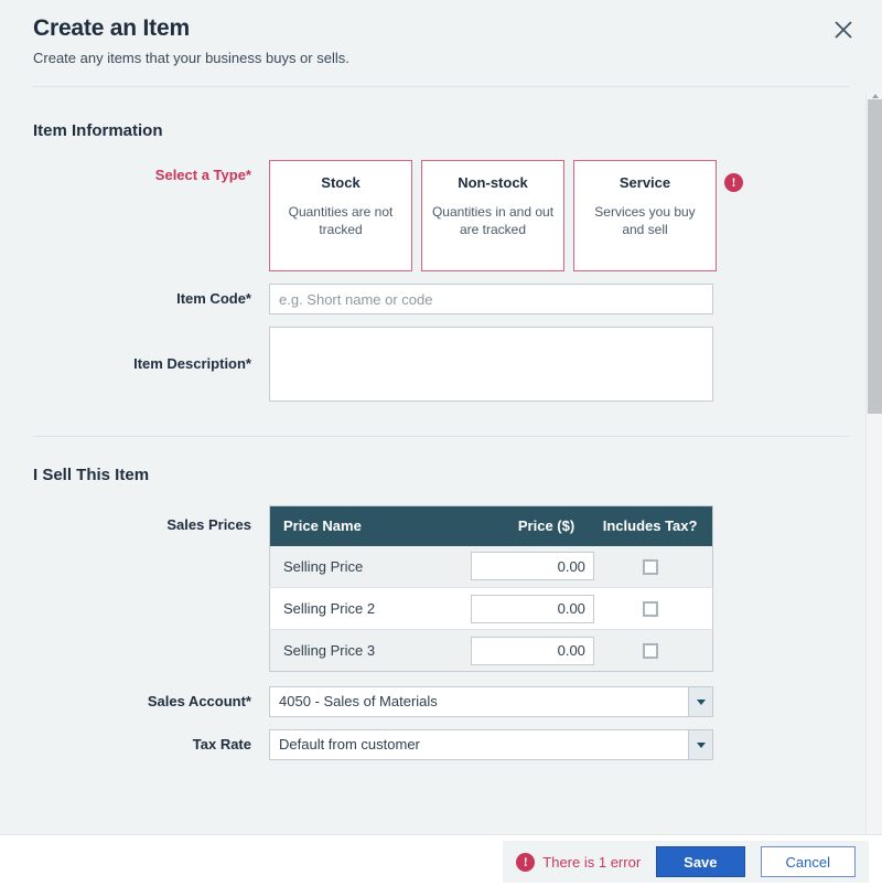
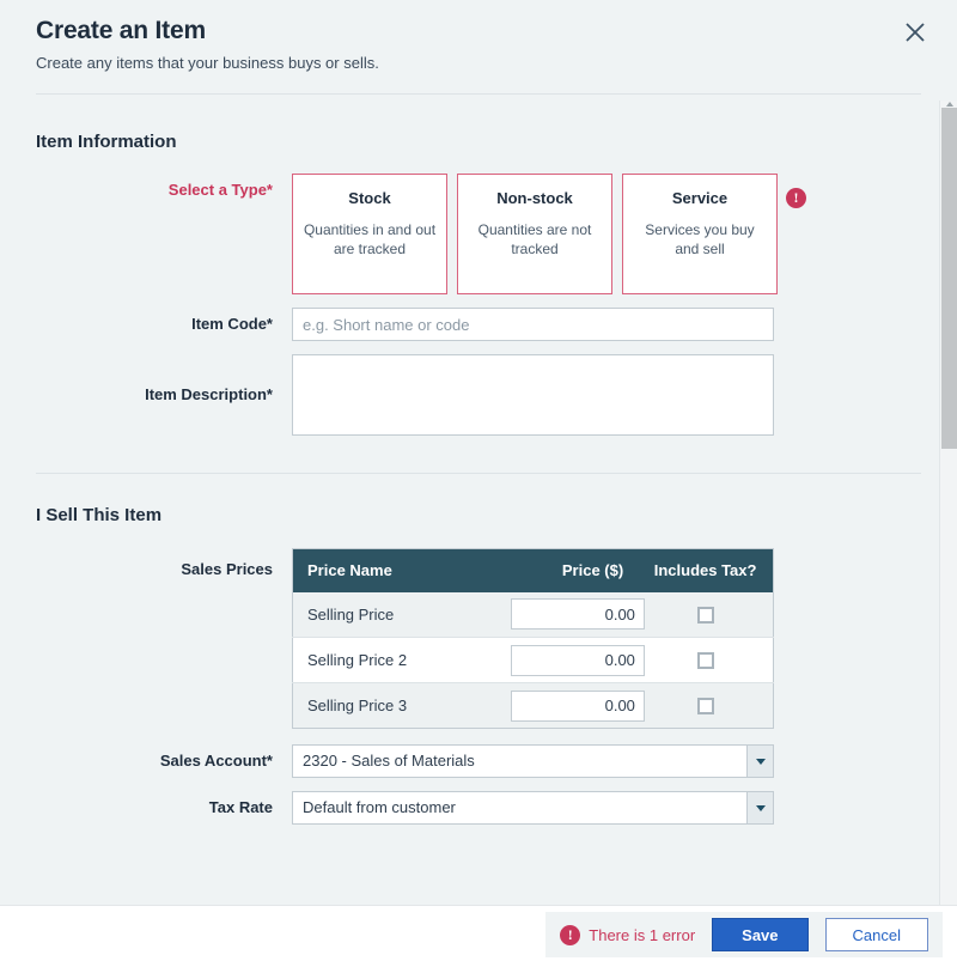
  Create an Item
  Create any items that your business buys or sells.
  Item Information
  Select a Type*
  Stock
- Quantities are not tracked
+ Quantities in and out are tracked
  Non-stock
- Quantities in and out are tracked
+ Quantities are not tracked
  Service
  Services you buy and sell
  !
  Item Code*
  e.g. Short name or code
  Item Description*
  I Sell This Item
  Sales Prices
  Price Name	Price ($)	Includes Tax?
  Selling Price	0.00
  Selling Price 2	0.00
  Selling Price 3	0.00
  Sales Account*
- 4050 - Sales of Materials
+ 2320 - Sales of Materials
  Tax Rate
  Default from customer
  !
  There is 1 error
  Save
  Cancel
